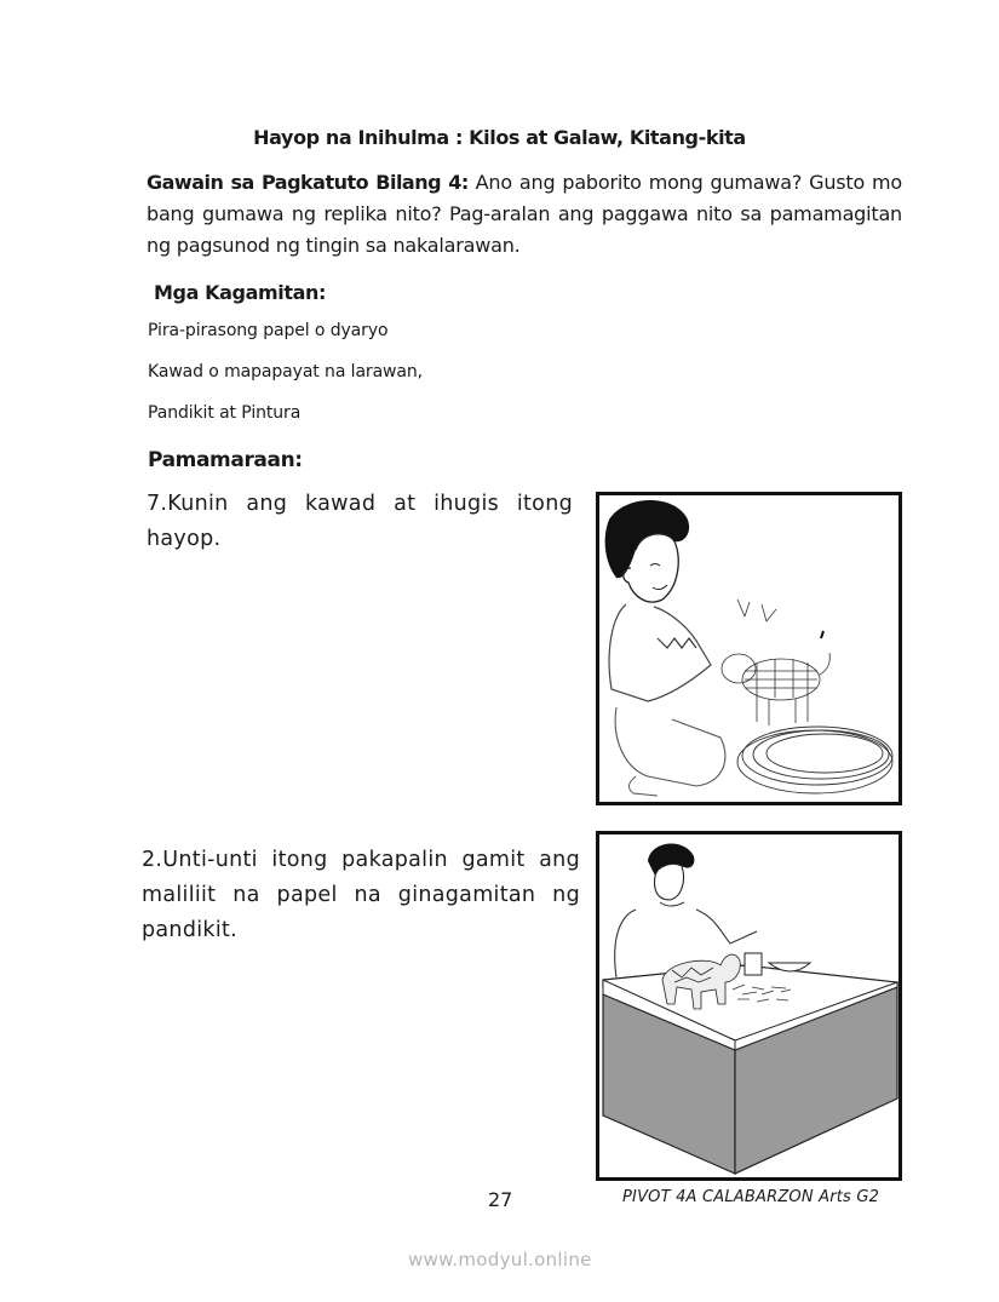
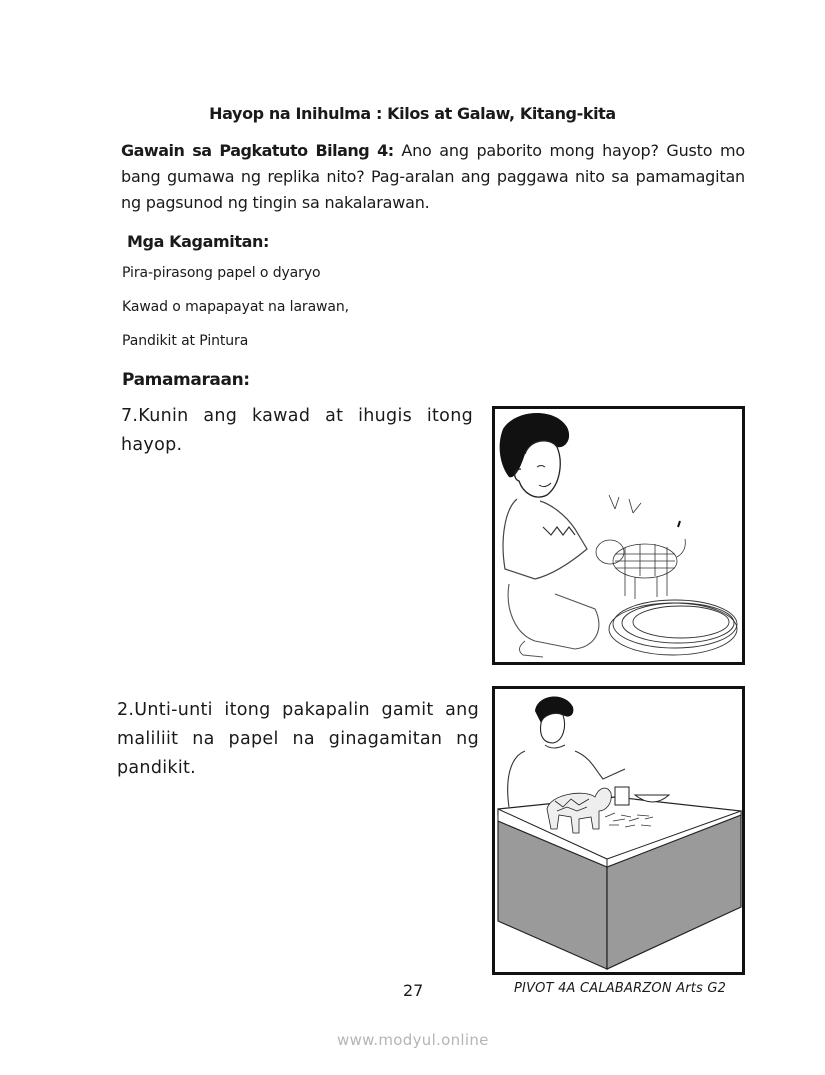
  Hayop na Inihulma : Kilos at Galaw, Kitang-kita
- Gawain sa Pagkatuto Bilang 4: Ano ang paborito mong gumawa? Gusto mo bang gumawa ng replika nito? Pag-aralan ang paggawa nito sa pamamagitan ng pagsunod ng tingin sa nakalarawan.
+ Gawain sa Pagkatuto Bilang 4: Ano ang paborito mong hayop? Gusto mo bang gumawa ng replika nito? Pag-aralan ang paggawa nito sa pamamagitan ng pagsunod ng tingin sa nakalarawan.
  Mga Kagamitan:
  Pira-pirasong papel o dyaryo
  Kawad o mapapayat na larawan,
  Pandikit at Pintura
  Pamamaraan:
  7.Kunin ang kawad at ihugis itong hayop.
  2.Unti-unti itong pakapalin gamit ang maliliit na papel na ginagamitan ng pandikit.
  27
  PIVOT 4A CALABARZON Arts G2
  www.modyul.online
